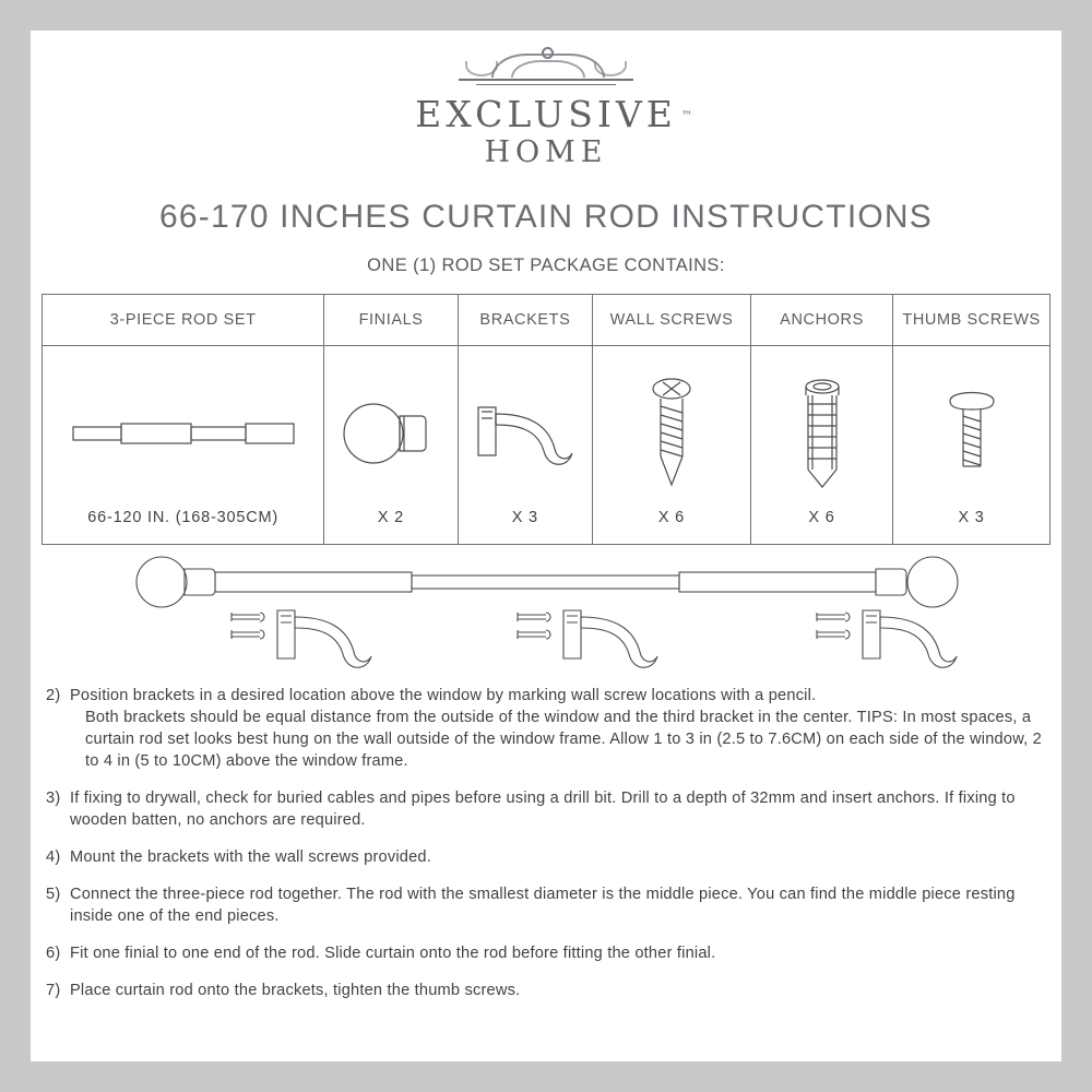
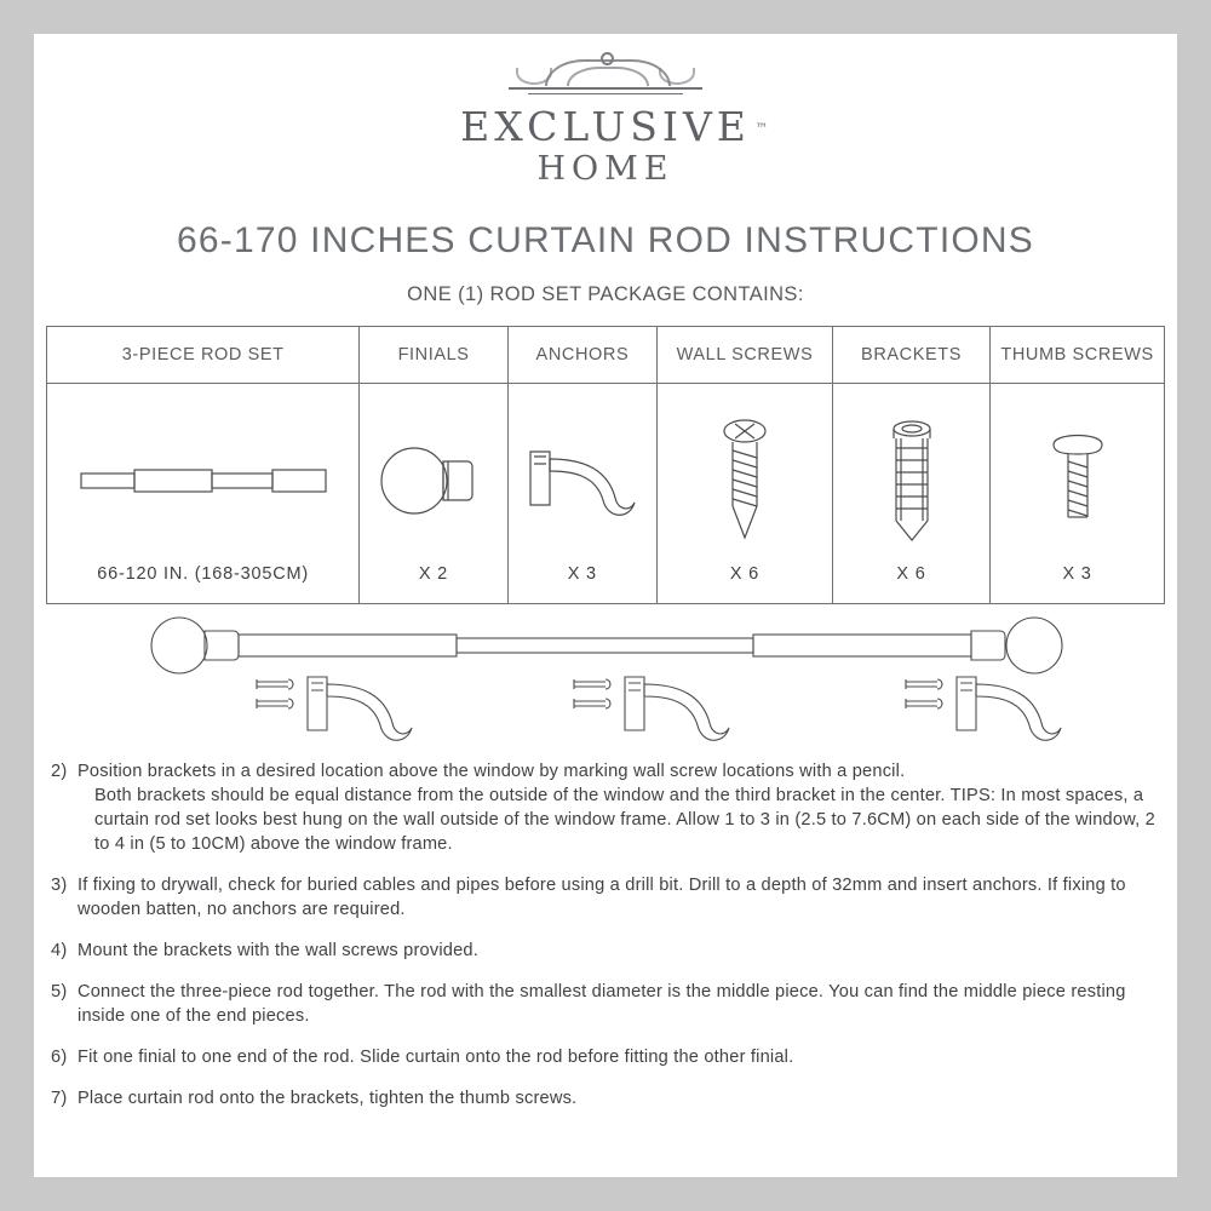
  EXCLUSIVE
  ™
  HOME
  66-170 INCHES CURTAIN ROD INSTRUCTIONS
  ONE (1) ROD SET PACKAGE CONTAINS:
  3-PIECE ROD SET
  FINIALS
- BRACKETS
+ ANCHORS
  WALL SCREWS
- ANCHORS
+ BRACKETS
  THUMB SCREWS
  66-120 IN. (168-305CM)
  X 2
  X 3
  X 6
  X 6
  X 3
  2)
  Position brackets in a desired location above the window by marking wall screw locations with a pencil.
  Both brackets should be equal distance from the outside of the window and the third bracket in the center. TIPS: In most spaces, a curtain rod set looks best hung on the wall outside of the window frame. Allow 1 to 3 in (2.5 to 7.6CM) on each side of the window, 2 to 4 in (5 to 10CM) above the window frame.
  3)
  If fixing to drywall, check for buried cables and pipes before using a drill bit. Drill to a depth of 32mm and insert anchors. If fixing to wooden batten, no anchors are required.
  4)
  Mount the brackets with the wall screws provided.
  5)
  Connect the three-piece rod together. The rod with the smallest diameter is the middle piece. You can find the middle piece resting inside one of the end pieces.
  6)
  Fit one finial to one end of the rod. Slide curtain onto the rod before fitting the other finial.
  7)
  Place curtain rod onto the brackets, tighten the thumb screws.
